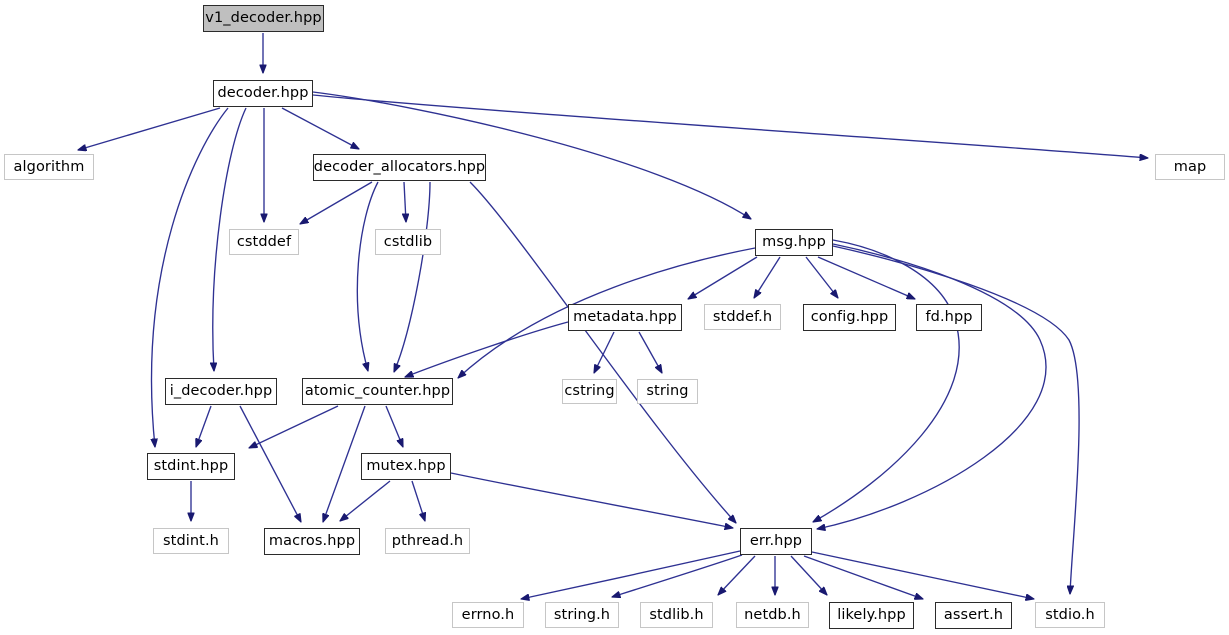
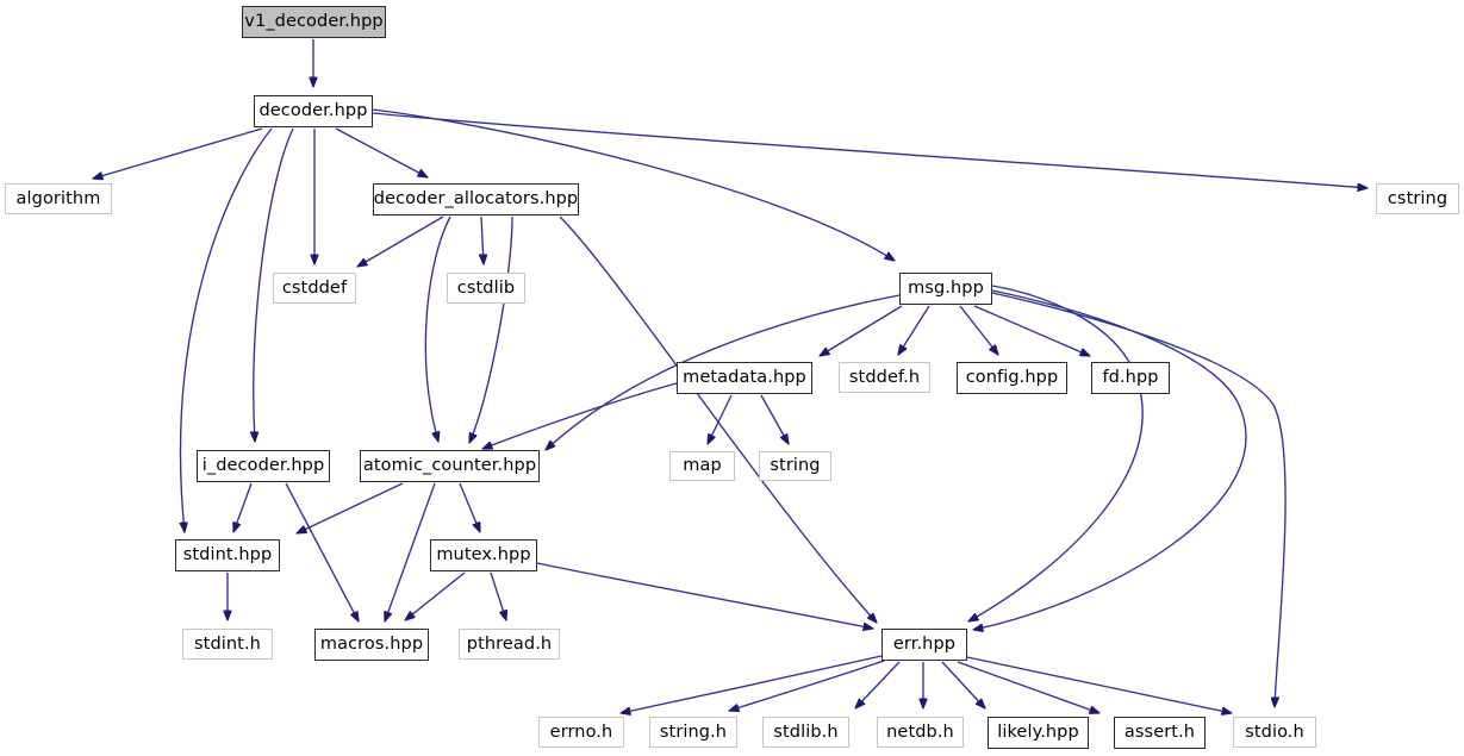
  v1_decoder.hpp
  decoder.hpp
  algorithm
  decoder_allocators.hpp
- map
+ cstring
  cstddef
  cstdlib
  msg.hpp
  metadata.hpp
  stddef.h
  config.hpp
  fd.hpp
  i_decoder.hpp
  atomic_counter.hpp
- cstring
+ map
  string
  stdint.hpp
  mutex.hpp
  err.hpp
  stdint.h
  macros.hpp
  pthread.h
  errno.h
  string.h
  stdlib.h
  netdb.h
  likely.hpp
  assert.h
  stdio.h
